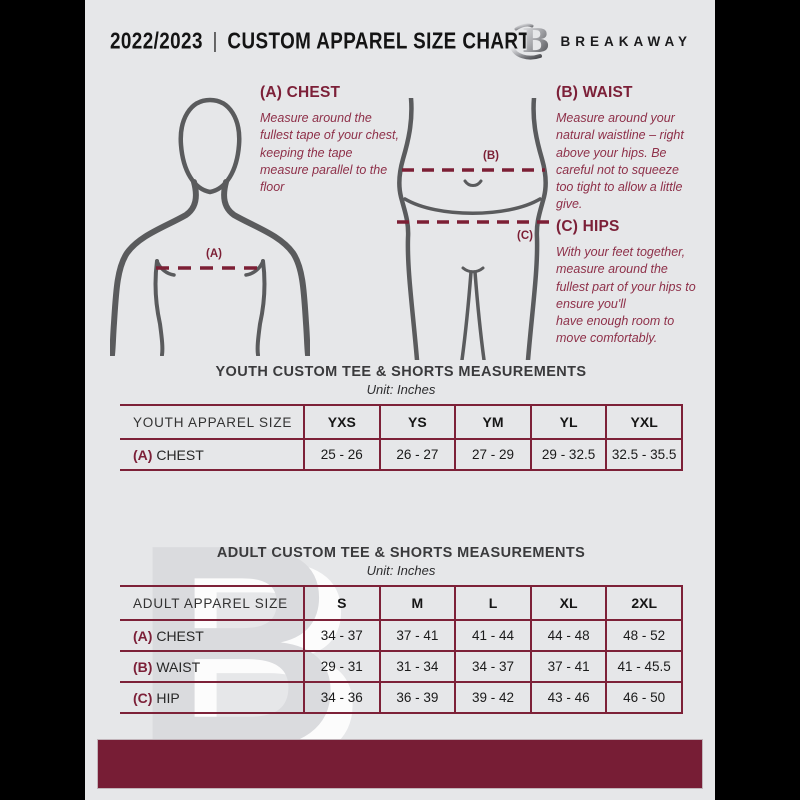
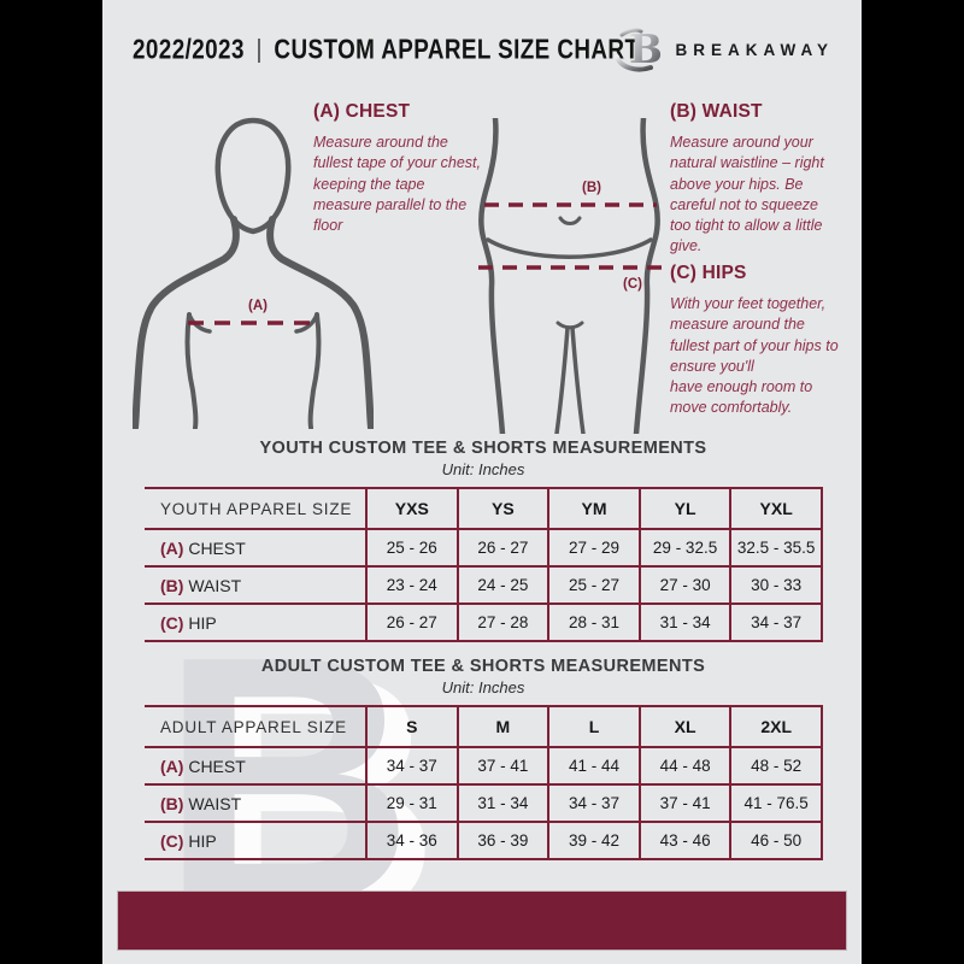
  B
  2022/2023
  |
  CUSTOM APPAREL SIZE CHART
  B
  BREAKAWAY
  (A)
  (B)
  (C)
  (A) CHEST
  Measure around the fullest tape of your chest, keeping the tape measure parallel to the floor
  (B) WAIST
  Measure around your natural waistline – right above your hips. Be careful not to squeeze too tight to allow a little give.
  (C) HIPS
  With your feet together, measure around the fullest part of your hips to ensure you'll
  have enough room to move comfortably.
  YOUTH CUSTOM TEE & SHORTS MEASUREMENTS
  Unit: Inches
  YOUTH APPAREL SIZE	YXS	YS	YM	YL	YXL
  (A) CHEST	25 - 26	26 - 27	27 - 29	29 - 32.5	32.5 - 35.5
+ (B) WAIST	23 - 24	24 - 25	25 - 27	27 - 30	30 - 33
+ (C) HIP	26 - 27	27 - 28	28 - 31	31 - 34	34 - 37
  ADULT CUSTOM TEE & SHORTS MEASUREMENTS
  Unit: Inches
  ADULT APPAREL SIZE	S	M	L	XL	2XL
  (A) CHEST	34 - 37	37 - 41	41 - 44	44 - 48	48 - 52
- (B) WAIST	29 - 31	31 - 34	34 - 37	37 - 41	41 - 45.5
+ (B) WAIST	29 - 31	31 - 34	34 - 37	37 - 41	41 - 76.5
  (C) HIP	34 - 36	36 - 39	39 - 42	43 - 46	46 - 50
